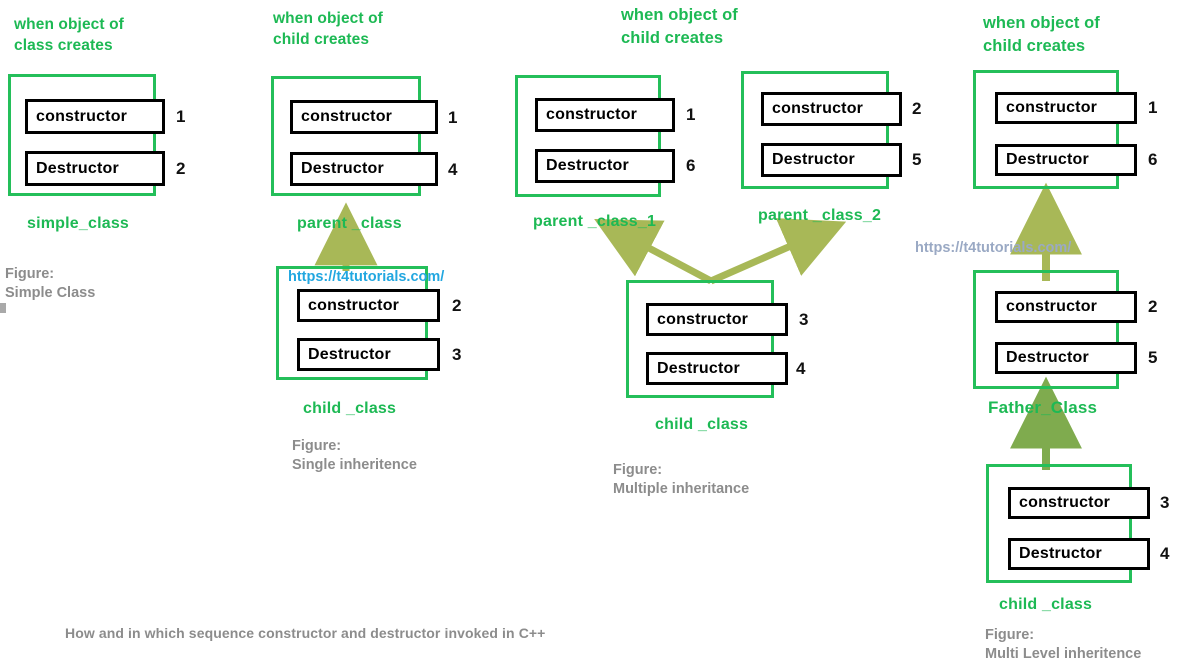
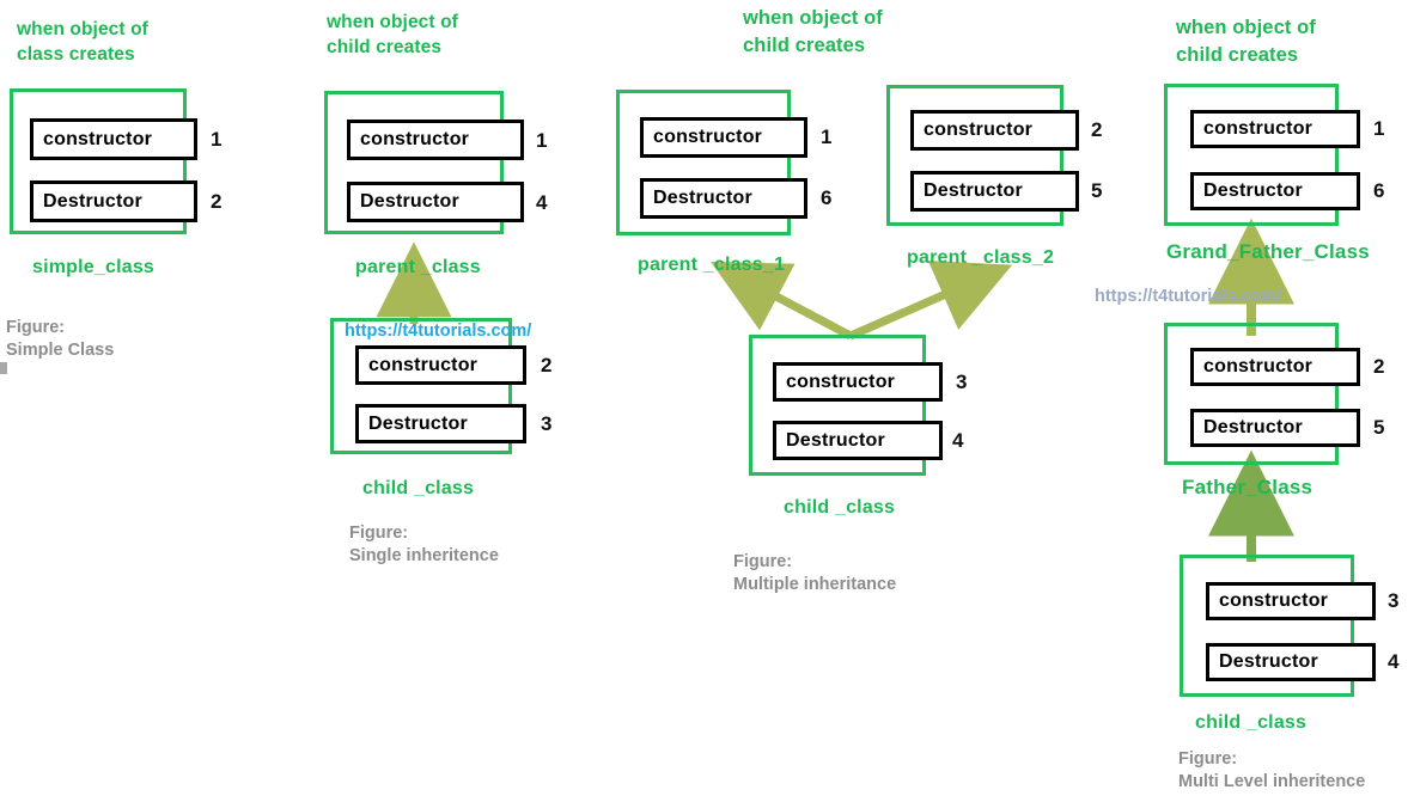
  when object of
  class creates
  constructor
  1
  Destructor
  2
  simple_class
  Figure:
  Simple Class
  when object of
  child creates
  constructor
  1
  Destructor
  4
  parent _class
  https://t4tutorials.com/
  constructor
  2
  Destructor
  3
  child _class
  Figure:
  Single inheritence
  when object of
  child creates
  constructor
  1
  Destructor
  6
  parent _class_1
  constructor
  2
  Destructor
  5
  parent _class_2
  constructor
  3
  Destructor
  4
  child _class
  Figure:
  Multiple inheritance
  when object of
  child creates
  constructor
  1
  Destructor
  6
+ Grand_Father_Class
  https://t4tutorials.com/
  constructor
  2
  Destructor
  5
  Father_Class
  constructor
  3
  Destructor
  4
  child _class
  Figure:
  Multi Level inheritence
- How and in which sequence constructor and destructor invoked in C++
